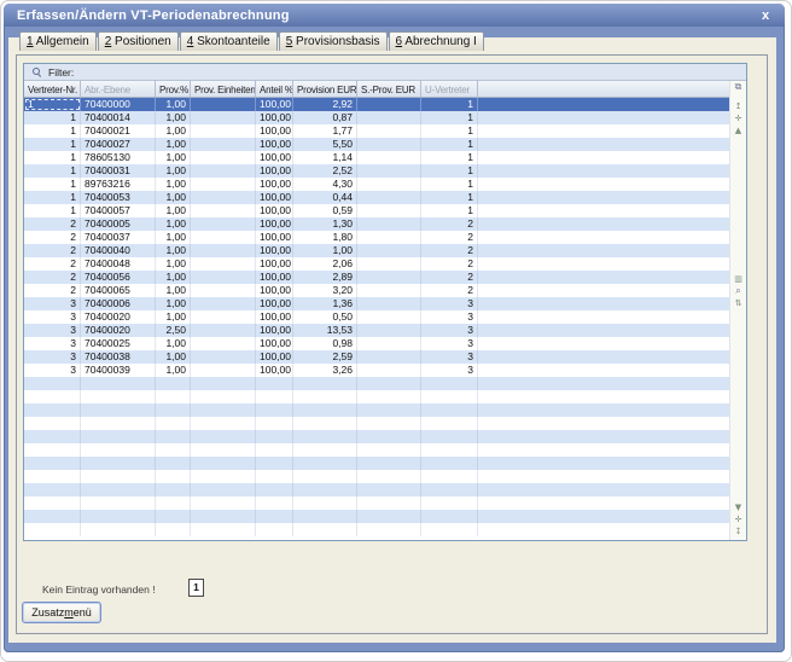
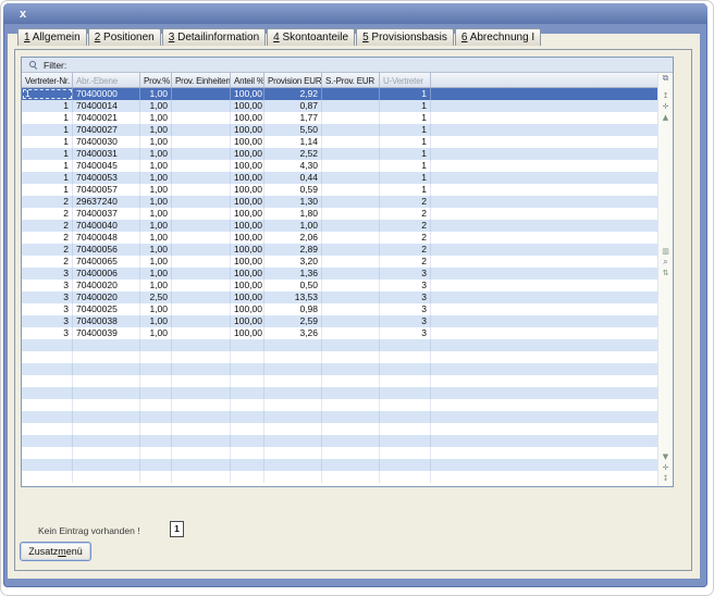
- Erfassen/Ändern VT-Periodenabrechnung
  x
  1 Allgemein
  2 Positionen
+ 3 Detailinformation
  4 Skontoanteile
  5 Provisionsbasis
  6 Abrechnung I
  Filter:
  Vertreter-Nr.
  Abr.-Ebene
  Prov.%
  Prov. Einheiten
  Anteil %
  Provision EUR
  S.-Prov. EUR
  U-Vertreter
  1
  70400000
  1,00
  100,00
  2,92
  1
  1
  70400014
  1,00
  100,00
  0,87
  1
  1
  70400021
  1,00
  100,00
  1,77
  1
  1
  70400027
  1,00
  100,00
  5,50
  1
  1
- 78605130
+ 70400030
  1,00
  100,00
  1,14
  1
  1
  70400031
  1,00
  100,00
  2,52
  1
  1
- 89763216
+ 70400045
  1,00
  100,00
  4,30
  1
  1
  70400053
  1,00
  100,00
  0,44
  1
  1
  70400057
  1,00
  100,00
  0,59
  1
  2
- 70400005
+ 29637240
  1,00
  100,00
  1,30
  2
  2
  70400037
  1,00
  100,00
  1,80
  2
  2
  70400040
  1,00
  100,00
  1,00
  2
  2
  70400048
  1,00
  100,00
  2,06
  2
  2
  70400056
  1,00
  100,00
  2,89
  2
  2
  70400065
  1,00
  100,00
  3,20
  2
  3
  70400006
  1,00
  100,00
  1,36
  3
  3
  70400020
  1,00
  100,00
  0,50
  3
  3
  70400020
  2,50
  100,00
  13,53
  3
  3
  70400025
  1,00
  100,00
  0,98
  3
  3
  70400038
  1,00
  100,00
  2,59
  3
  3
  70400039
  1,00
  100,00
  3,26
  3
  ⧉
  ↥
  ✛
  ▲
  ▥
  ⌕
  ⇅
  ▼
  ✛
  ↧
  Kein Eintrag vorhanden !
  1
  Zusatzmenü
